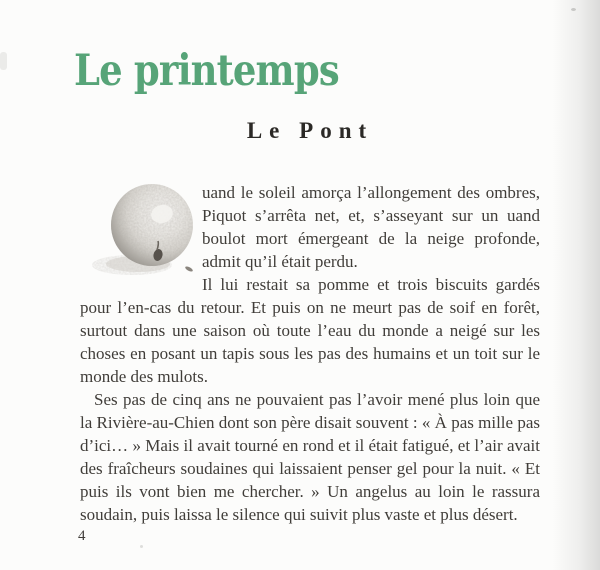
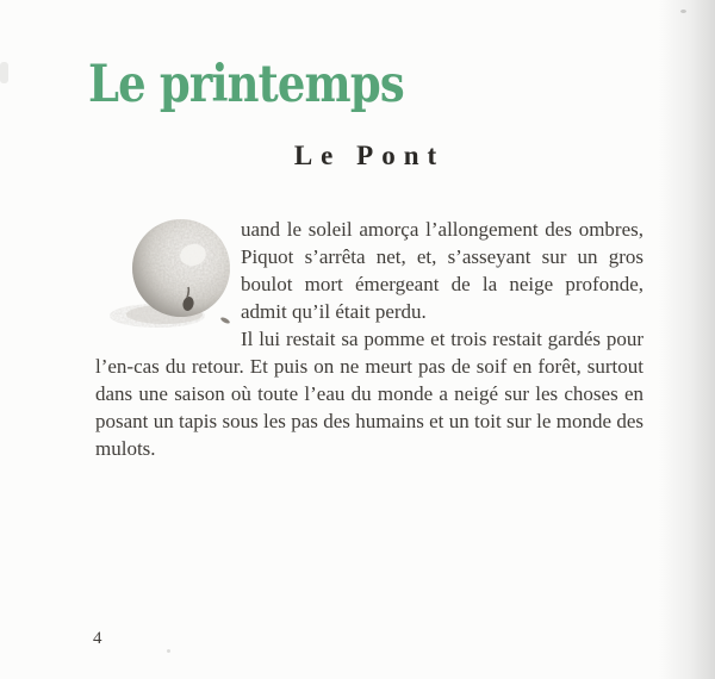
  Le printemps
  Le Pont
- uand le soleil amorça l’allongement des ombres, Piquot s’arrêta net, et, s’asseyant sur un uand boulot mort émergeant de la neige profonde, admit qu’il était perdu.
+ uand le soleil amorça l’allongement des ombres, Piquot s’arrêta net, et, s’asseyant sur un gros boulot mort émergeant de la neige profonde, admit qu’il était perdu.
- Il lui restait sa pomme et trois biscuits gardés pour l’en-cas du retour. Et puis on ne meurt pas de soif en forêt, surtout dans une saison où toute l’eau du monde a neigé sur les choses en posant un tapis sous les pas des humains et un toit sur le monde des mulots.
+ Il lui restait sa pomme et trois restait gardés pour l’en-cas du retour. Et puis on ne meurt pas de soif en forêt, surtout dans une saison où toute l’eau du monde a neigé sur les choses en posant un tapis sous les pas des humains et un toit sur le monde des mulots.
- Ses pas de cinq ans ne pouvaient pas l’avoir mené plus loin que la Rivière-au-Chien dont son père disait souvent : « À pas mille pas d’ici… » Mais il avait tourné en rond et il était fatigué, et l’air avait des fraîcheurs soudaines qui laissaient penser gel pour la nuit. « Et puis ils vont bien me chercher. » Un angelus au loin le rassura soudain, puis laissa le silence qui suivit plus vaste et plus désert.
  4
